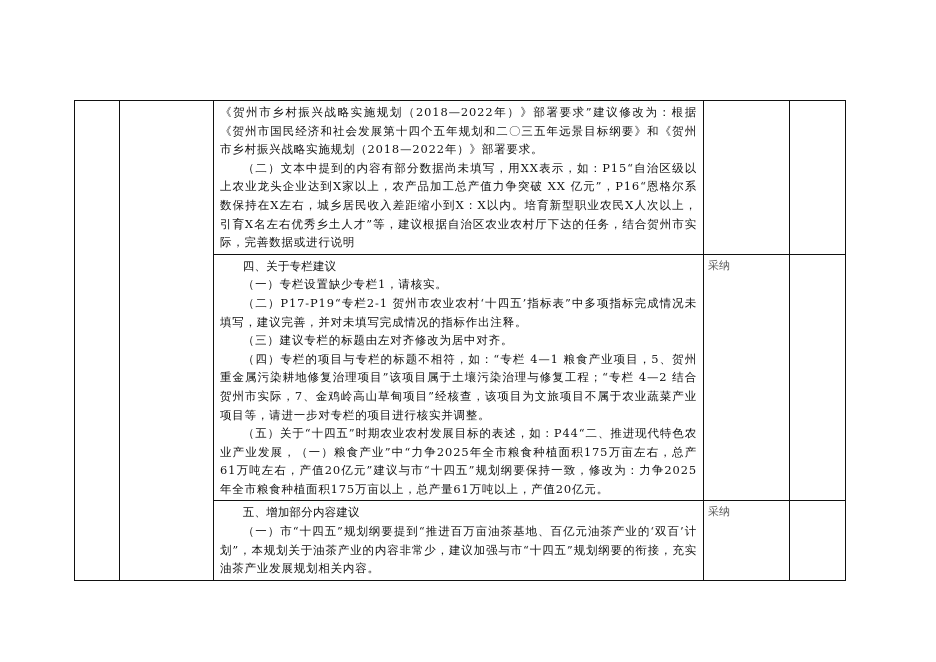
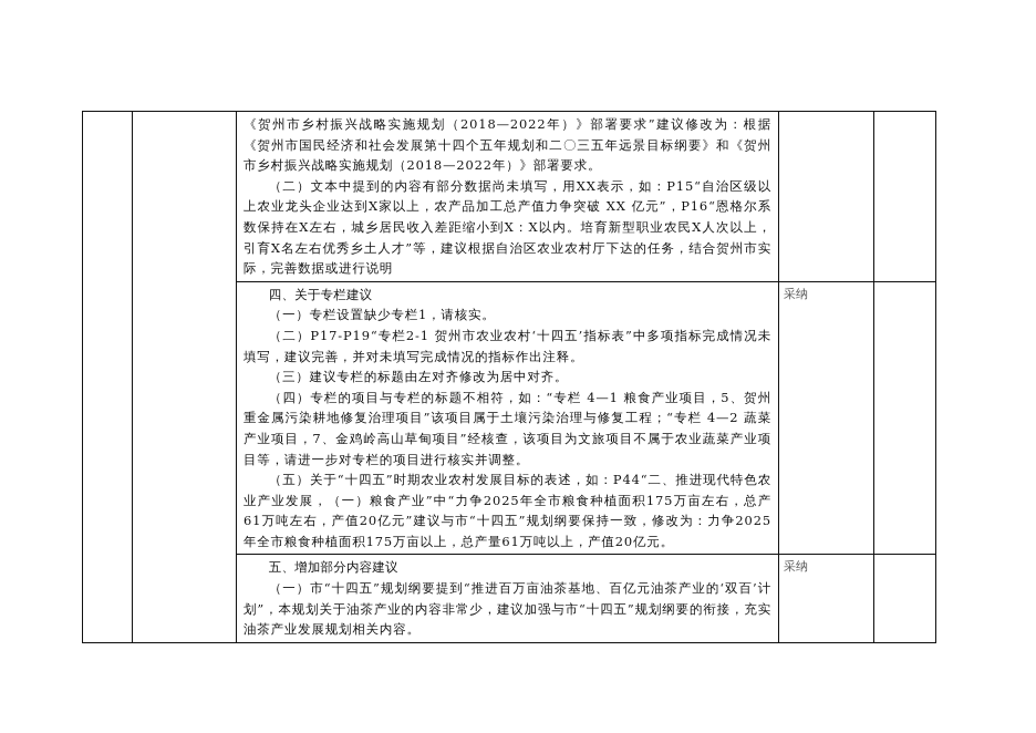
  		《贺州市乡村振兴战略实施规划（2018—2022年）》部署要求”建议修改为：根据《贺州市国民经济和社会发展第十四个五年规划和二〇三五年远景目标纲要》和《贺州市乡村振兴战略实施规划（2018—2022年）》部署要求。 （二）文本中提到的内容有部分数据尚未填写，用XX表示，如：P15“自治区级以上农业龙头企业达到X家以上，农产品加工总产值力争突破 XX 亿元”，P16“恩格尔系数保持在X左右，城乡居民收入差距缩小到X：X以内。培育新型职业农民X人次以上，引育X名左右优秀乡土人才”等，建议根据自治区农业农村厅下达的任务，结合贺州市实际，完善数据或进行说明
- 四、关于专栏建议 （一）专栏设置缺少专栏1，请核实。 （二）P17-P19“专栏2-1 贺州市农业农村‘十四五’指标表”中多项指标完成情况未填写，建议完善，并对未填写完成情况的指标作出注释。 （三）建议专栏的标题由左对齐修改为居中对齐。 （四）专栏的项目与专栏的标题不相符，如：“专栏 4—1 粮食产业项目，5、贺州重金属污染耕地修复治理项目”该项目属于土壤污染治理与修复工程；“专栏 4—2 结合贺州市实际，7、金鸡岭高山草甸项目”经核查，该项目为文旅项目不属于农业蔬菜产业项目等，请进一步对专栏的项目进行核实并调整。 （五）关于“十四五”时期农业农村发展目标的表述，如：P44“二、推进现代特色农业产业发展，（一）粮食产业”中“力争2025年全市粮食种植面积175万亩左右，总产61万吨左右，产值20亿元”建议与市“十四五”规划纲要保持一致，修改为：力争2025年全市粮食种植面积175万亩以上，总产量61万吨以上，产值20亿元。	采纳
+ 四、关于专栏建议 （一）专栏设置缺少专栏1，请核实。 （二）P17-P19“专栏2-1 贺州市农业农村‘十四五’指标表”中多项指标完成情况未填写，建议完善，并对未填写完成情况的指标作出注释。 （三）建议专栏的标题由左对齐修改为居中对齐。 （四）专栏的项目与专栏的标题不相符，如：“专栏 4—1 粮食产业项目，5、贺州重金属污染耕地修复治理项目”该项目属于土壤污染治理与修复工程；“专栏 4—2 蔬菜产业项目，7、金鸡岭高山草甸项目”经核查，该项目为文旅项目不属于农业蔬菜产业项目等，请进一步对专栏的项目进行核实并调整。 （五）关于“十四五”时期农业农村发展目标的表述，如：P44“二、推进现代特色农业产业发展，（一）粮食产业”中“力争2025年全市粮食种植面积175万亩左右，总产61万吨左右，产值20亿元”建议与市“十四五”规划纲要保持一致，修改为：力争2025年全市粮食种植面积175万亩以上，总产量61万吨以上，产值20亿元。	采纳
  五、增加部分内容建议 （一）市“十四五”规划纲要提到“推进百万亩油茶基地、百亿元油茶产业的‘双百’计划”，本规划关于油茶产业的内容非常少，建议加强与市“十四五”规划纲要的衔接，充实油茶产业发展规划相关内容。	采纳
